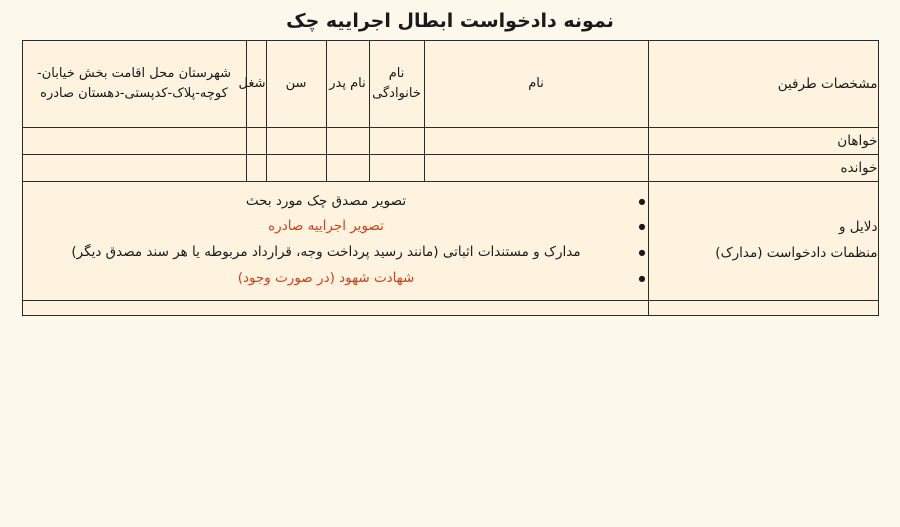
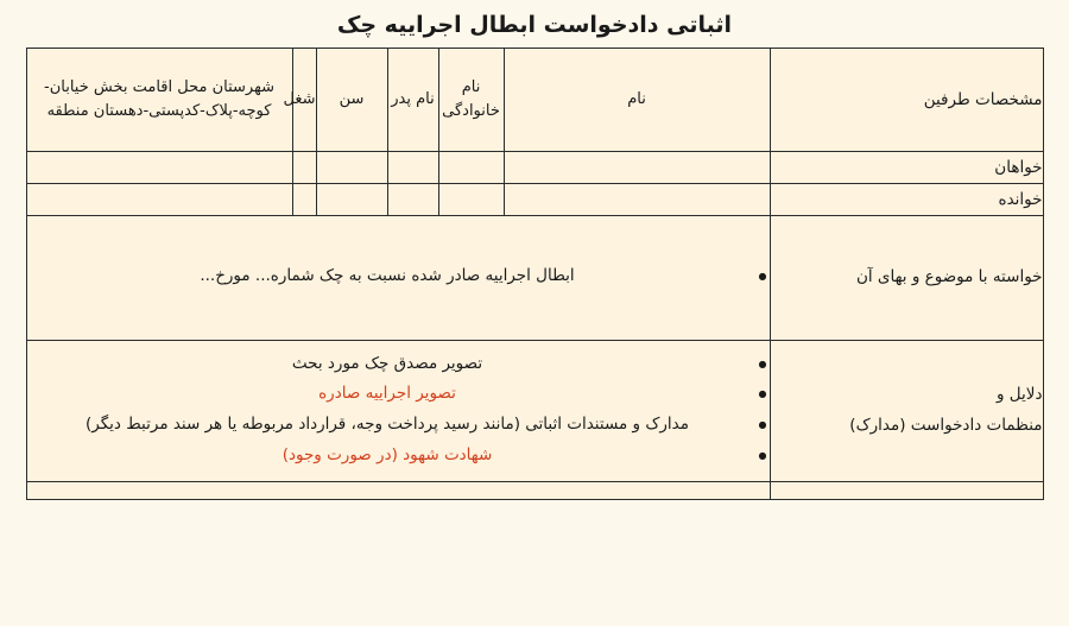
- نمونه دادخواست ابطال اجراییه چک
+ اثباتی دادخواست ابطال اجراییه چک
- مشخصات طرفین	نام	نام خانوادگی	نام پدر	سن	شغل	شهرستان محل اقامت بخش خیابان-کوچه-پلاک-کدپستی-دهستان صادره
+ مشخصات طرفین	نام	نام خانوادگی	نام پدر	سن	شغل	شهرستان محل اقامت بخش خیابان-کوچه-پلاک-کدپستی-دهستان منطقه
  خواهان
  خوانده
+ خواسته با موضوع و بهای آن	ابطال اجراییه صادر شده نسبت به چک شماره... مورخ...
- دلایل و منظمات دادخواست (مدارک)	تصویر مصدق چک مورد بحث تصویر اجراییه صادره مدارک و مستندات اثباتی (مانند رسید پرداخت وجه، قرارداد مربوطه یا هر سند مصدق دیگر) شهادت شهود (در صورت وجود)
+ دلایل و منظمات دادخواست (مدارک)	تصویر مصدق چک مورد بحث تصویر اجراییه صادره مدارک و مستندات اثباتی (مانند رسید پرداخت وجه، قرارداد مربوطه یا هر سند مرتبط دیگر) شهادت شهود (در صورت وجود)
